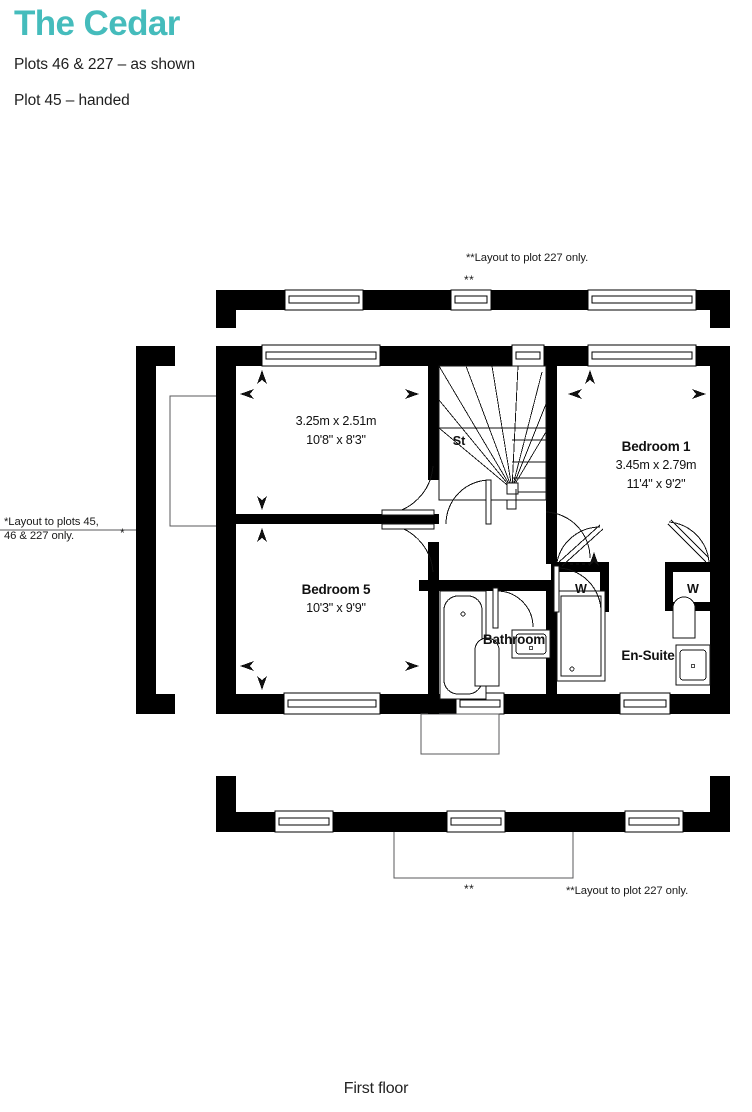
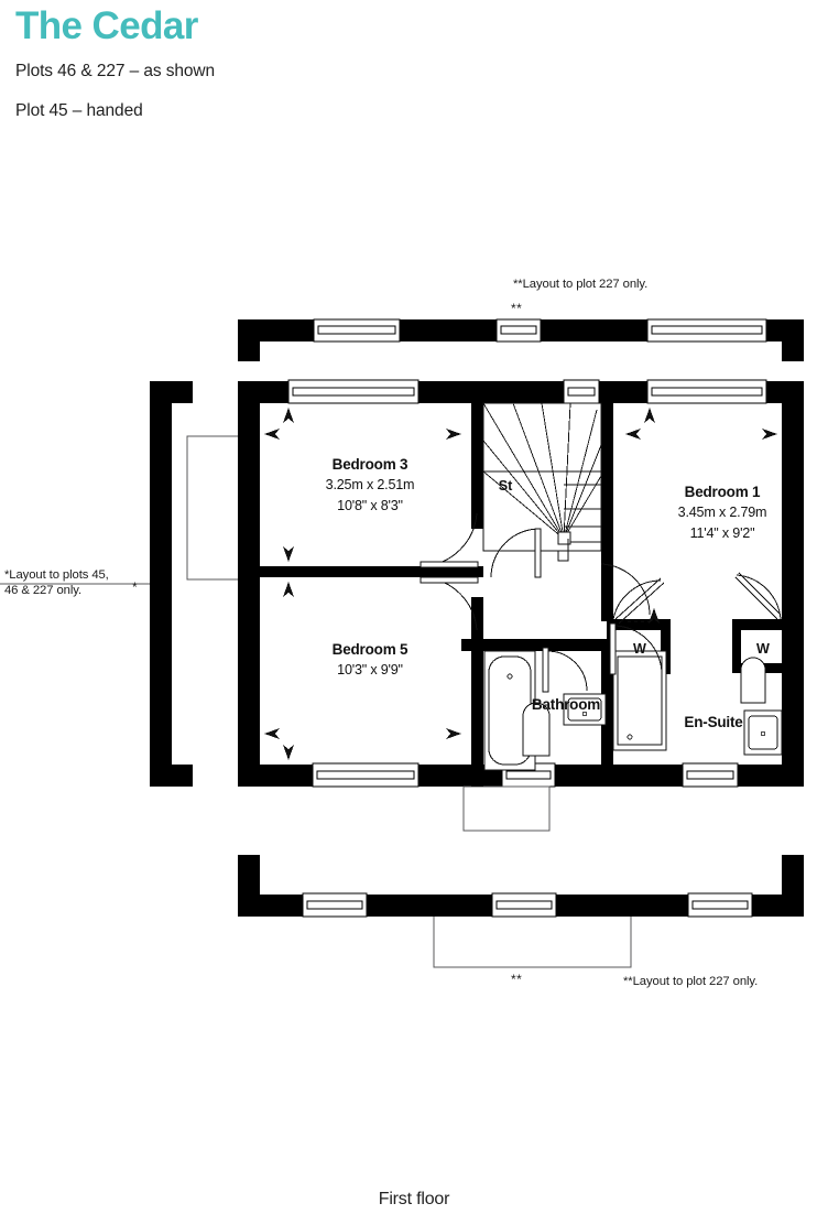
  The Cedar
  Plots 46 & 227 – as shown
  Plot 45 – handed
+ Bedroom 3
  3.25m x 2.51m
  10'8" x 8'3"
  Bedroom 1
  3.45m x 2.79m
  11'4" x 9'2"
  Bedroom 5
  10'3" x 9'9"
  Bathroom
  En-Suite
  St
  W
  W
  *Layout to plots 45,
  46 & 227 only.
  *
  **Layout to plot 227 only.
  **
  **Layout to plot 227 only.
  **
  First floor
